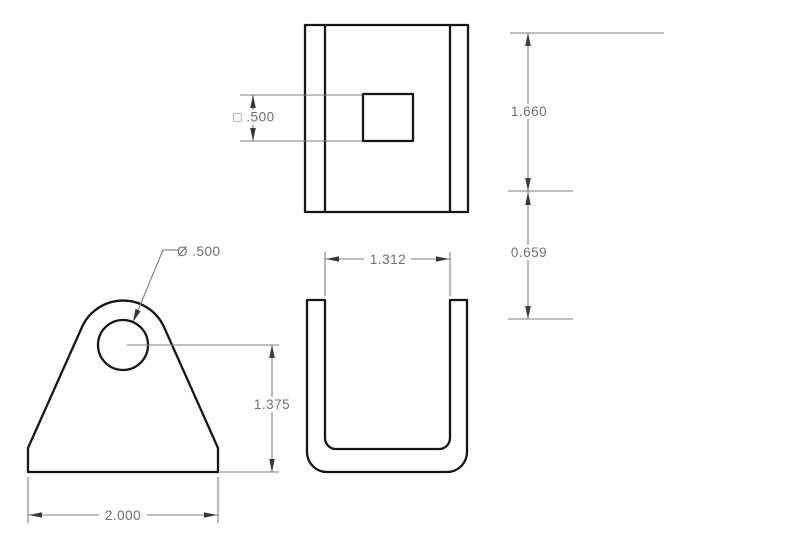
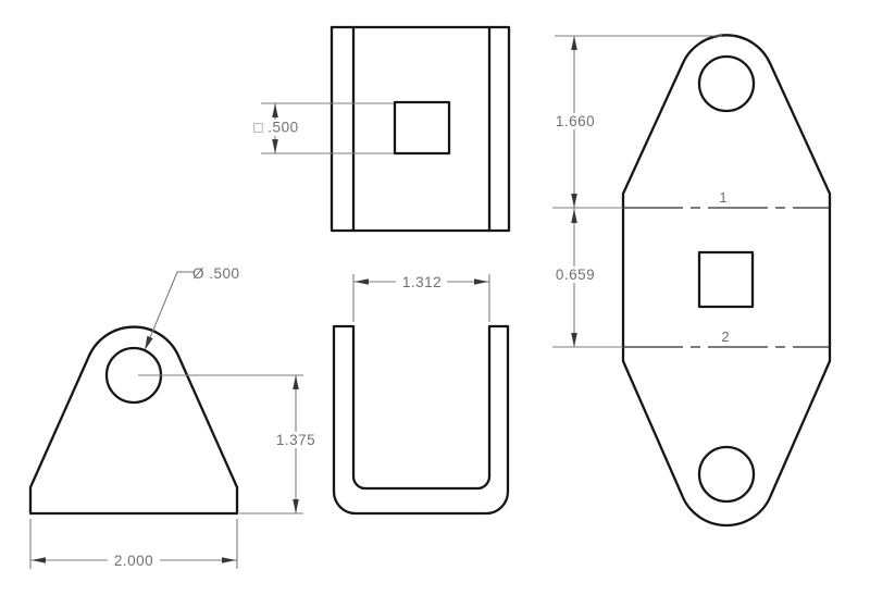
  □ .500
  Ø .500
  1.375
  2.000
  1.312
+ 1
+ 2
  1.660
  0.659
